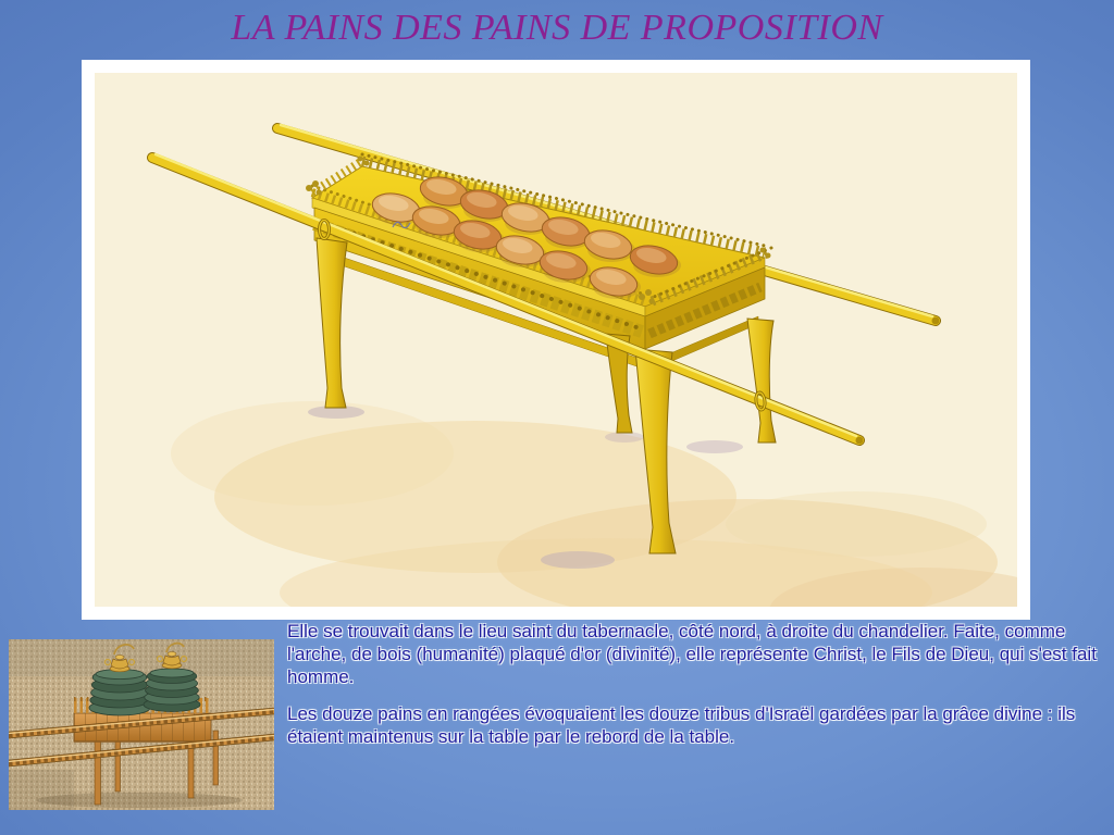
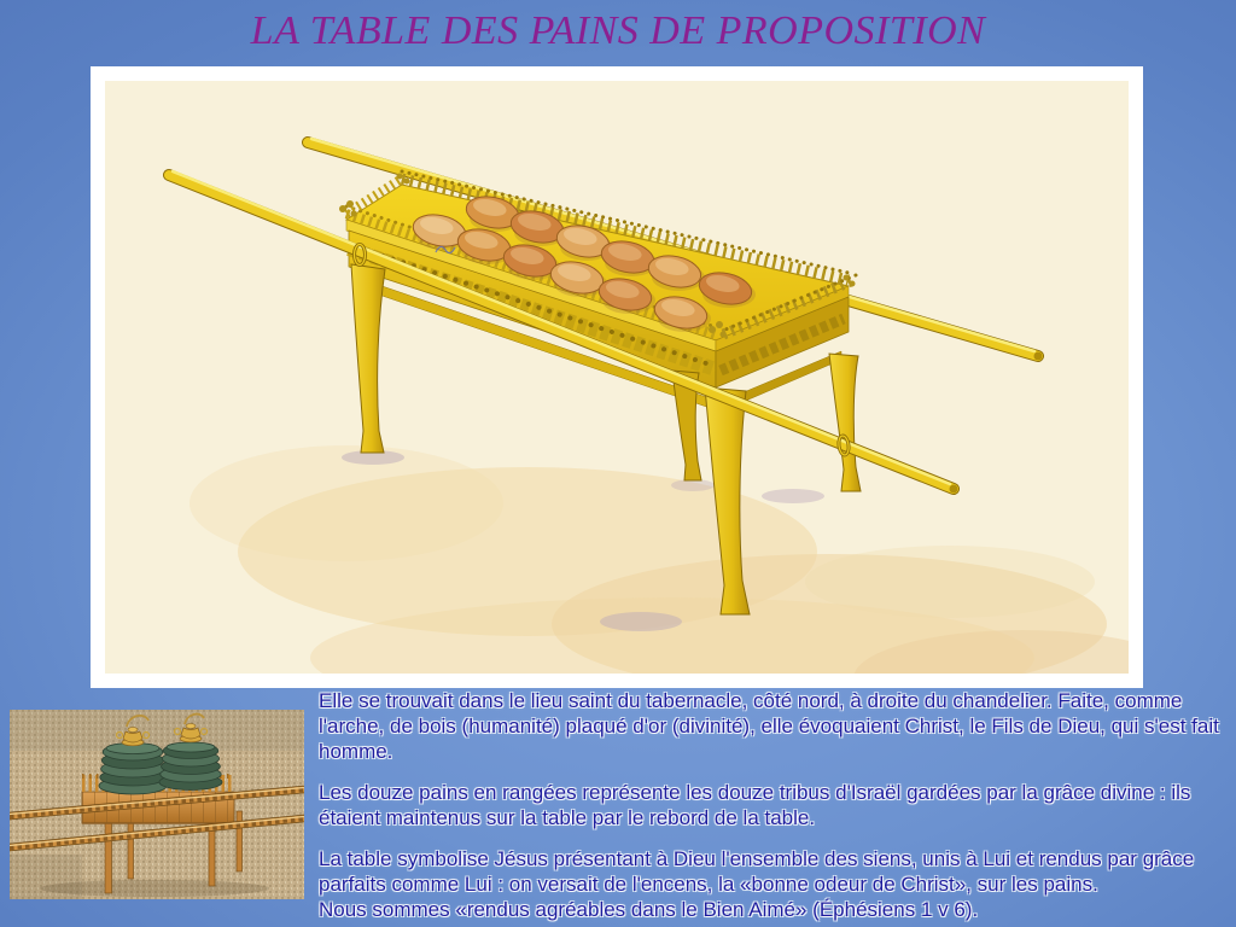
- LA PAINS DES PAINS DE PROPOSITION
+ LA TABLE DES PAINS DE PROPOSITION
- Elle se trouvait dans le lieu saint du tabernacle, côté nord, à droite du chandelier. Faite, comme l'arche, de bois (humanité) plaqué d'or (divinité), elle représente Christ, le Fils de Dieu, qui s'est fait homme.
+ Elle se trouvait dans le lieu saint du tabernacle, côté nord, à droite du chandelier. Faite, comme l'arche, de bois (humanité) plaqué d'or (divinité), elle évoquaient Christ, le Fils de Dieu, qui s'est fait homme.
- Les douze pains en rangées évoquaient les douze tribus d'Israël gardées par la grâce divine : ils étaient maintenus sur la table par le rebord de la table.
+ Les douze pains en rangées représente les douze tribus d'Israël gardées par la grâce divine : ils étaient maintenus sur la table par le rebord de la table.
+ La table symbolise Jésus présentant à Dieu l'ensemble des siens, unis à Lui et rendus par grâce parfaits comme Lui : on versait de l'encens, la «bonne odeur de Christ», sur les pains.
+ Nous sommes «rendus agréables dans le Bien Aimé» (Éphésiens 1 v 6).
